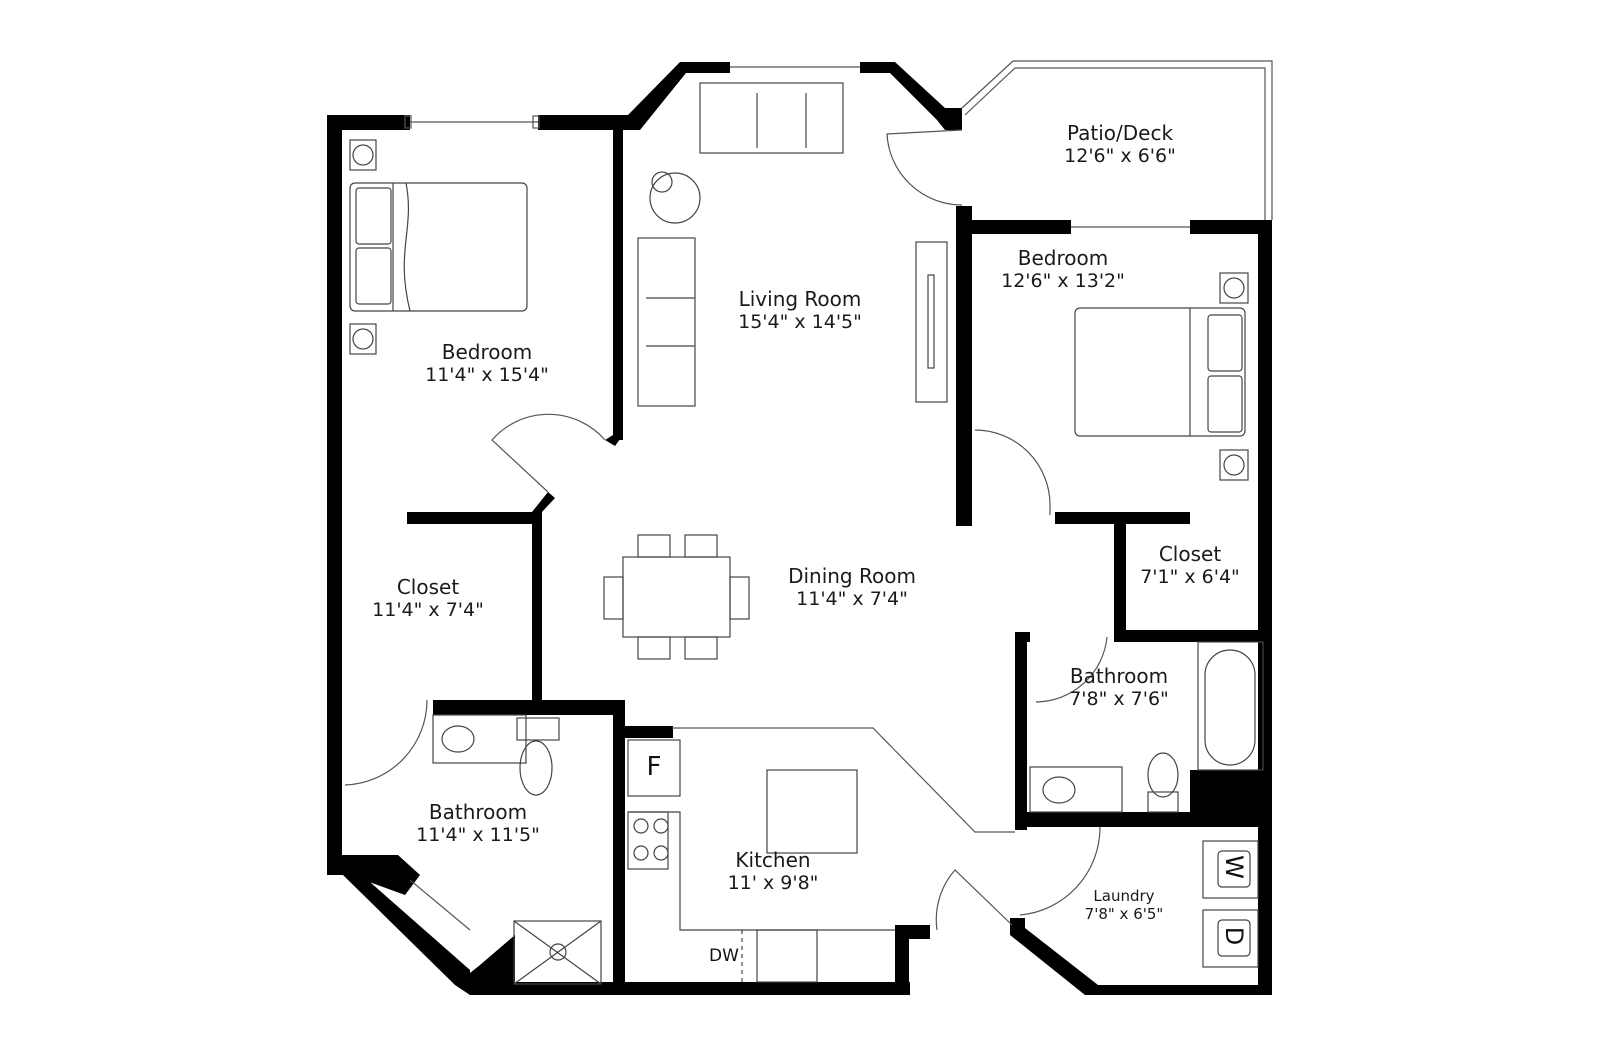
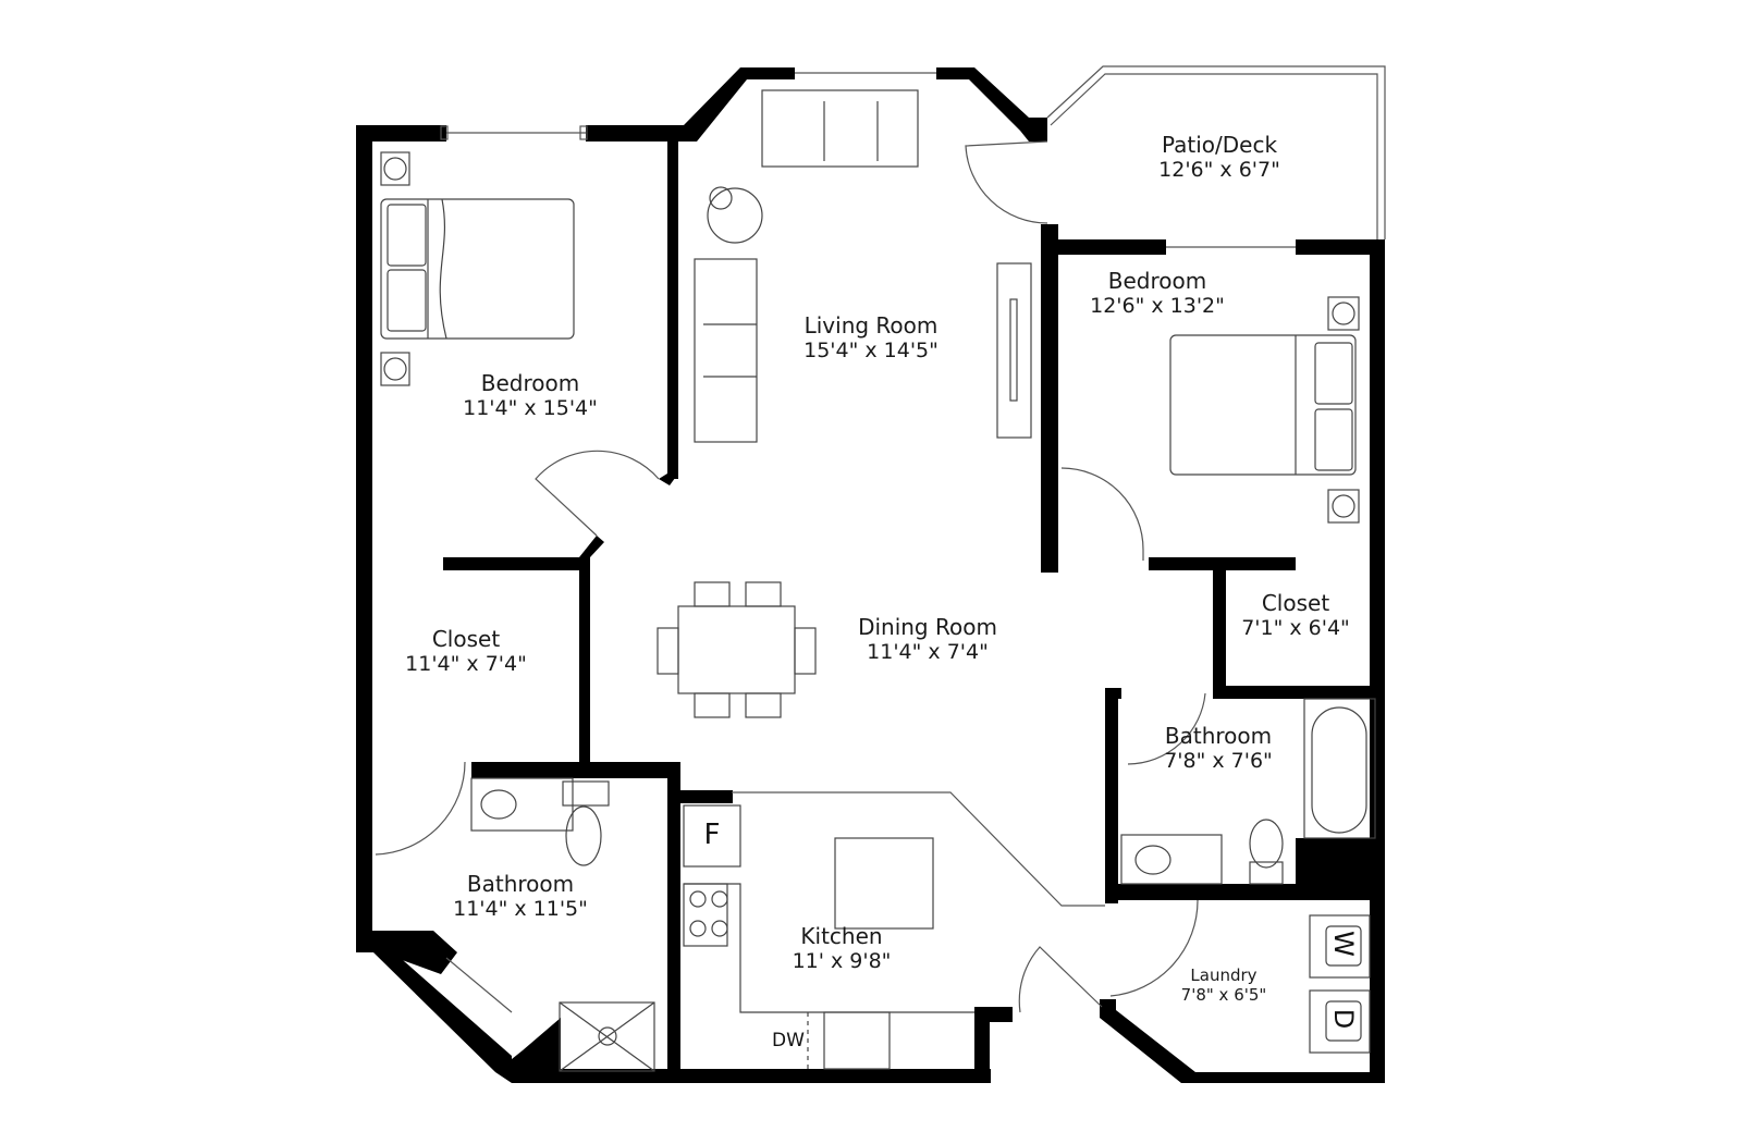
  Bedroom
  11'4" x 15'4"
  Living Room
  15'4" x 14'5"
  Patio/Deck
- 12'6" x 6'6"
+ 12'6" x 6'7"
  Bedroom
  12'6" x 13'2"
  Closet
  11'4" x 7'4"
  Dining Room
  11'4" x 7'4"
  Closet
  7'1" x 6'4"
  Bathroom
  7'8" x 7'6"
  Bathroom
  11'4" x 11'5"
  Kitchen
  11' x 9'8"
  Laundry
  7'8" x 6'5"
  F
  DW
